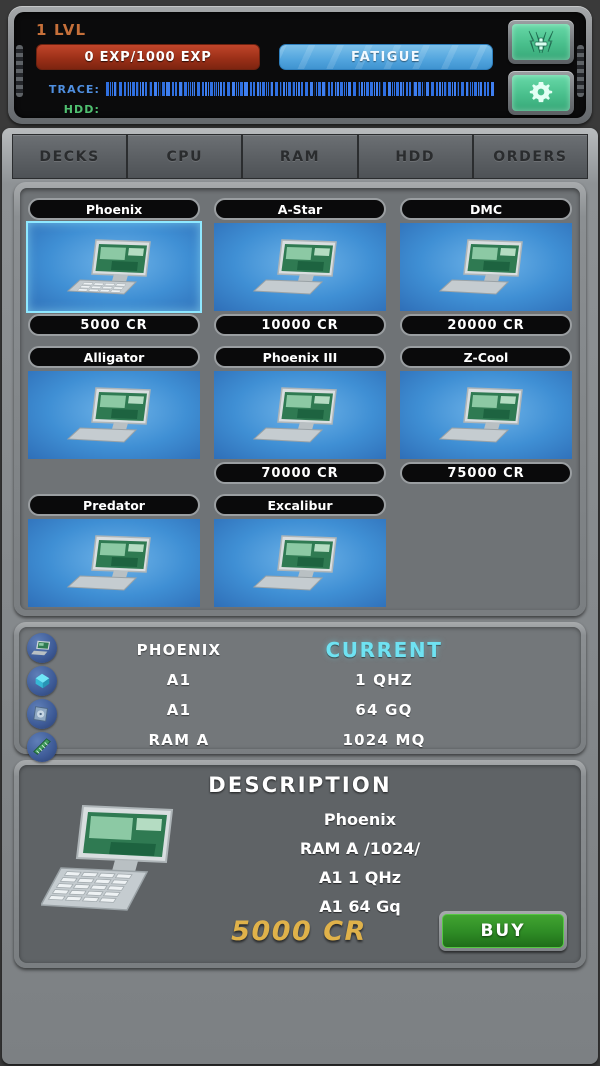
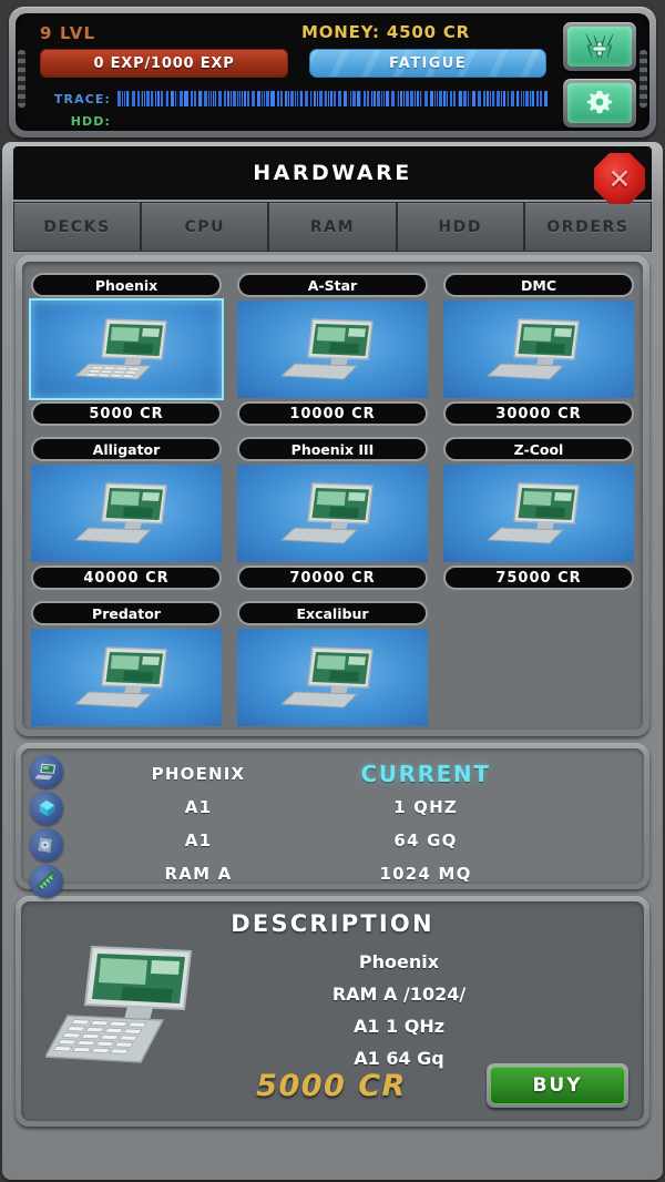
- 1 LVL
+ 9 LVL
+ MONEY: 4500 CR
  0 EXP/1000 EXP
  FATIGUE
  TRACE:
  HDD:
+ HARDWARE
+ ✕
  DECKS
  CPU
  RAM
  HDD
  ORDERS
  Phoenix
  5000 CR
  A-Star
  10000 CR
  DMC
- 20000 CR
+ 30000 CR
  Alligator
+ 40000 CR
  Phoenix III
  70000 CR
  Z-Cool
  75000 CR
  Predator
  Excalibur
  PHOENIX
  CURRENT
  A1
  1 QHZ
  A1
  64 GQ
  RAM A
  1024 MQ
  DESCRIPTION
  Phoenix
  RAM A /1024/
  A1 1 QHz
  A1 64 Gq
  5000 CR
  BUY
